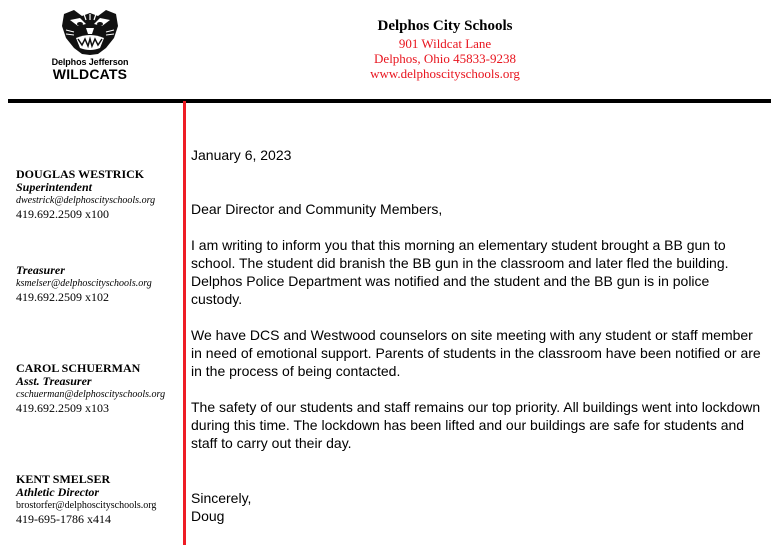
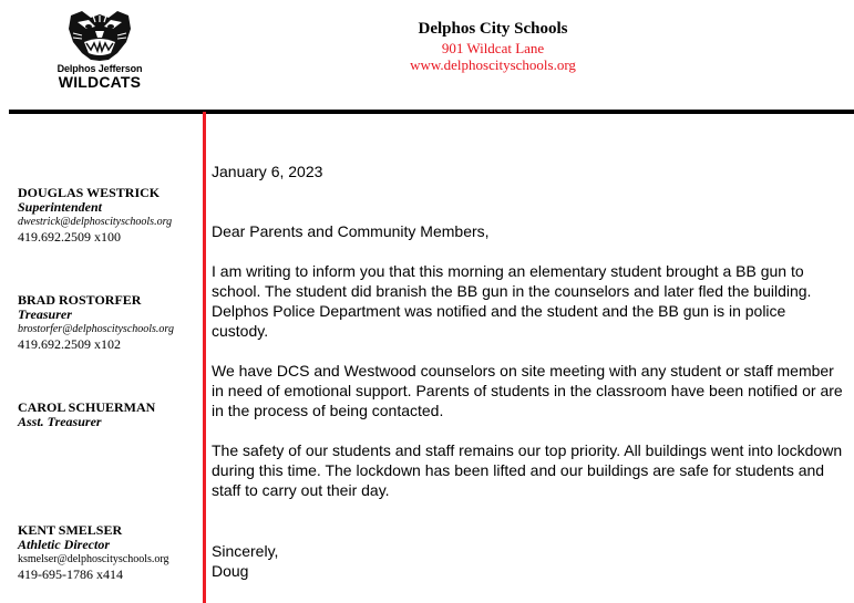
  Delphos Jefferson
  WILDCATS
  Delphos City Schools
  901 Wildcat Lane
- Delphos, Ohio 45833-9238
  www.delphoscityschools.org
  DOUGLAS WESTRICK
  Superintendent
  dwestrick@delphoscityschools.org
  419.692.2509 x100
+ BRAD ROSTORFER
  Treasurer
- ksmelser@delphoscityschools.org
+ brostorfer@delphoscityschools.org
  419.692.2509 x102
  CAROL SCHUERMAN
  Asst. Treasurer
- cschuerman@delphoscityschools.org
- 419.692.2509 x103
  KENT SMELSER
  Athletic Director
- brostorfer@delphoscityschools.org
+ ksmelser@delphoscityschools.org
  419-695-1786 x414
  January 6, 2023
- Dear Director and Community Members,
+ Dear Parents and Community Members,
- I am writing to inform you that this morning an elementary student brought a BB gun to school. The student did branish the BB gun in the classroom and later fled the building. Delphos Police Department was notified and the student and the BB gun is in police custody.
+ I am writing to inform you that this morning an elementary student brought a BB gun to school. The student did branish the BB gun in the counselors and later fled the building. Delphos Police Department was notified and the student and the BB gun is in police custody.
  We have DCS and Westwood counselors on site meeting with any student or staff member in need of emotional support. Parents of students in the classroom have been notified or are in the process of being contacted.
  The safety of our students and staff remains our top priority. All buildings went into lockdown during this time. The lockdown has been lifted and our buildings are safe for students and staff to carry out their day.
  Sincerely,
  Doug
